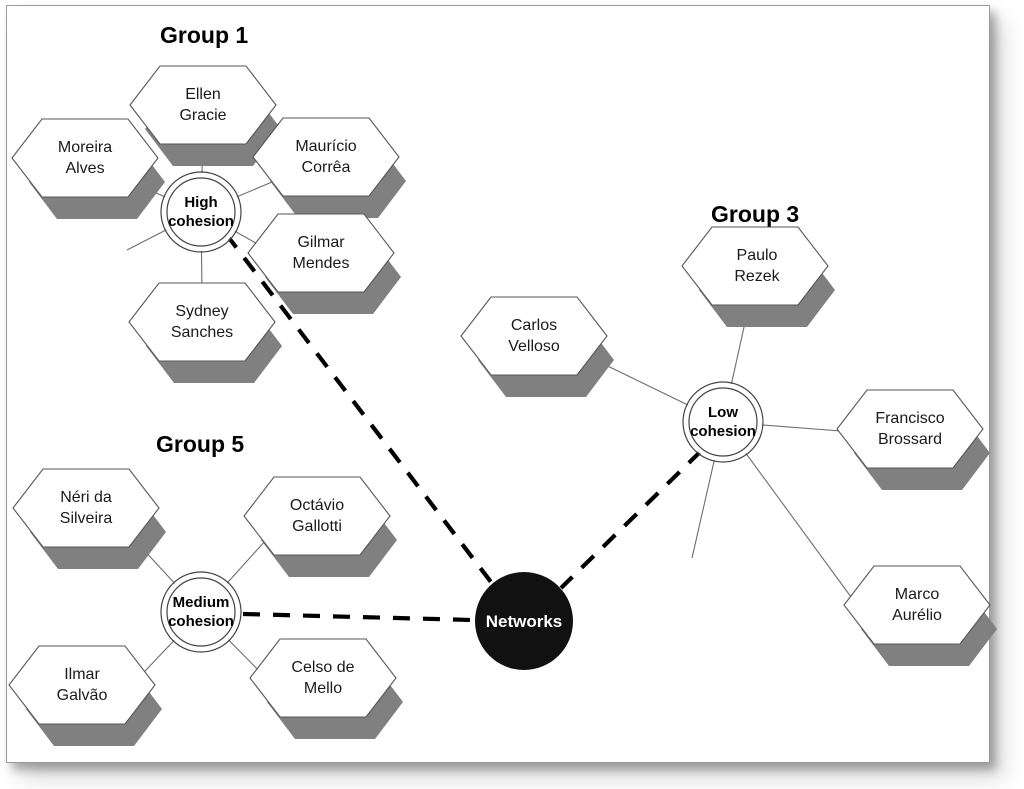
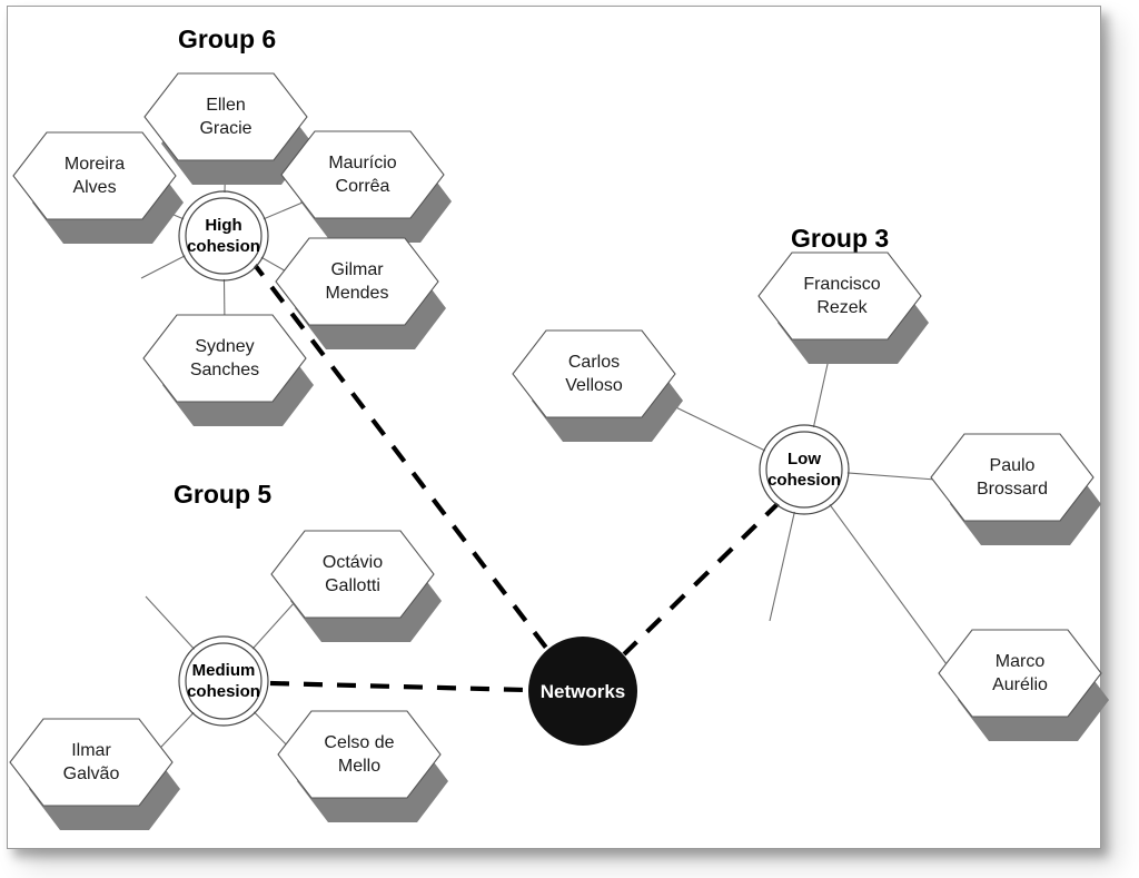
- Group 1
+ Group 6
  Group 5
  Group 3
  Ellen
  Gracie
  Moreira
  Alves
  Maurício
  Corrêa
  Gilmar
  Mendes
  Sydney
  Sanches
- Néri da
- Silveira
  Octávio
  Gallotti
  Ilmar
  Galvão
  Celso de
  Mello
  Carlos
  Velloso
- Paulo
+ Francisco
  Rezek
- Francisco
+ Paulo
  Brossard
  Marco
  Aurélio
  High
  cohesion
  Medium
  cohesion
  Low
  cohesion
  Networks
